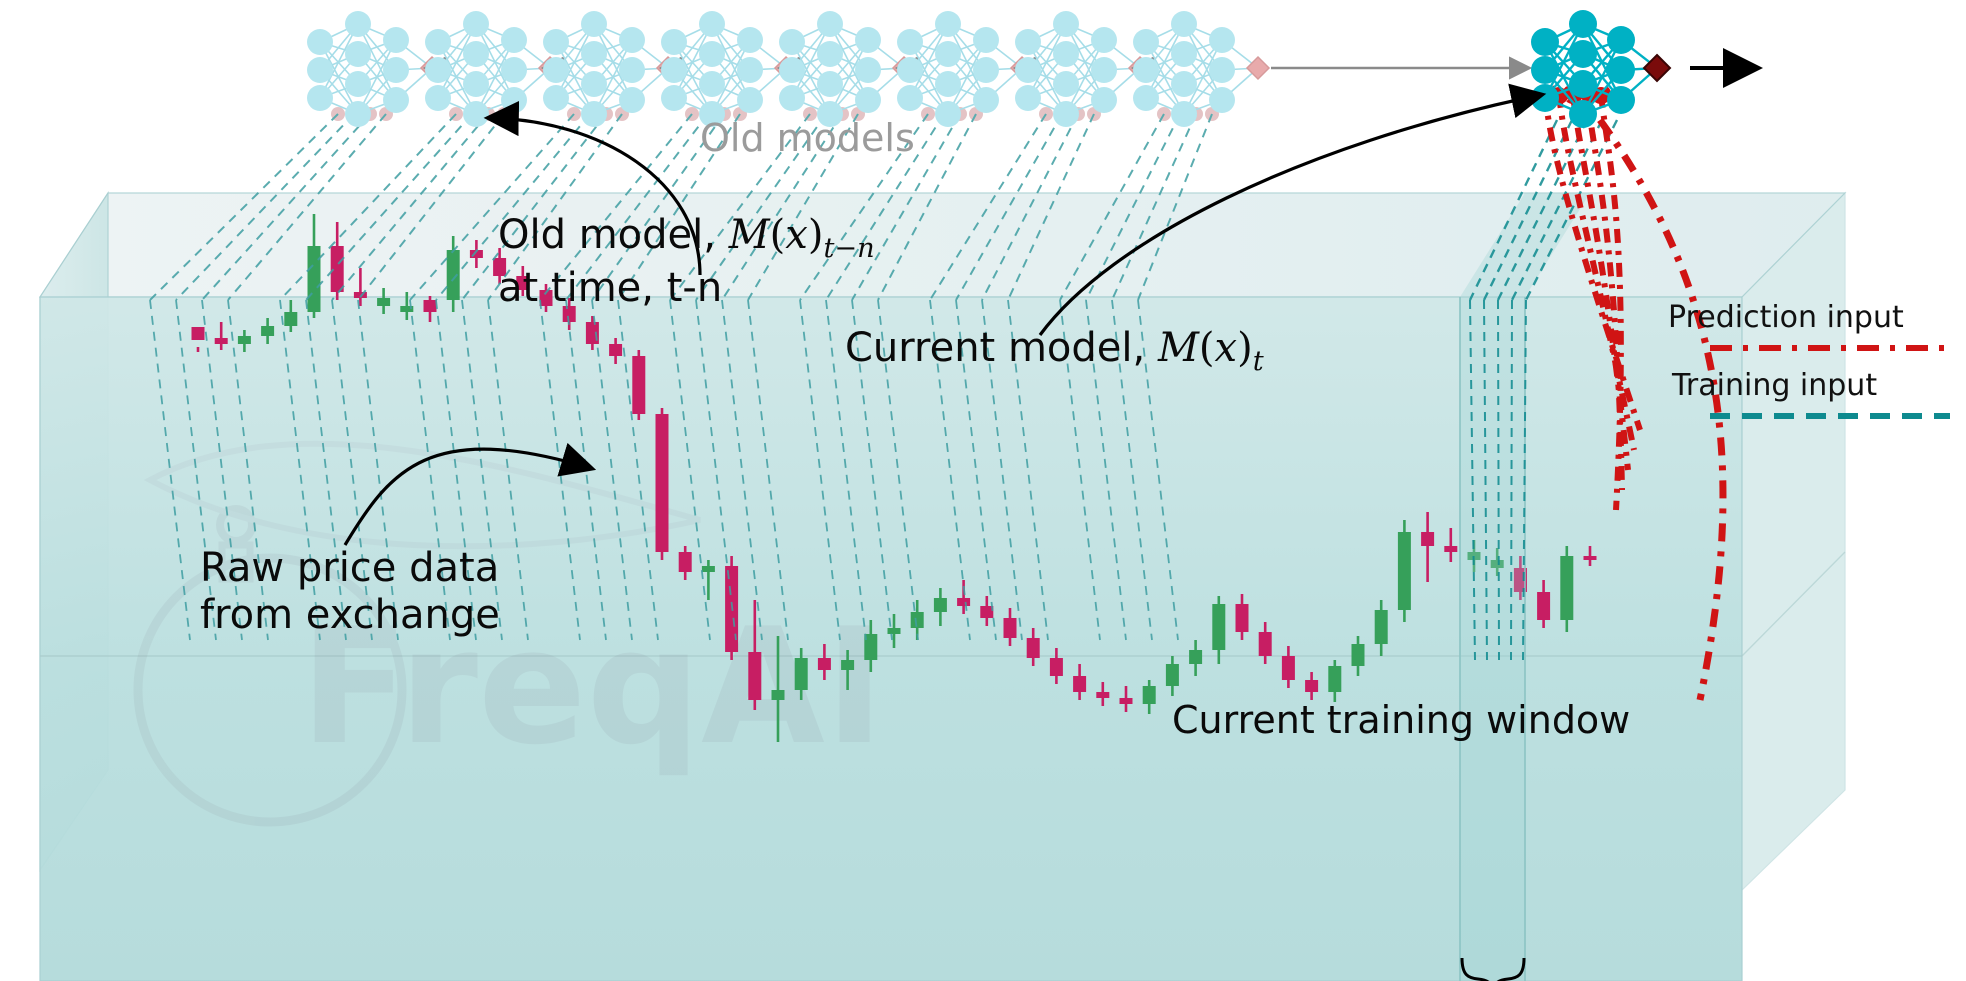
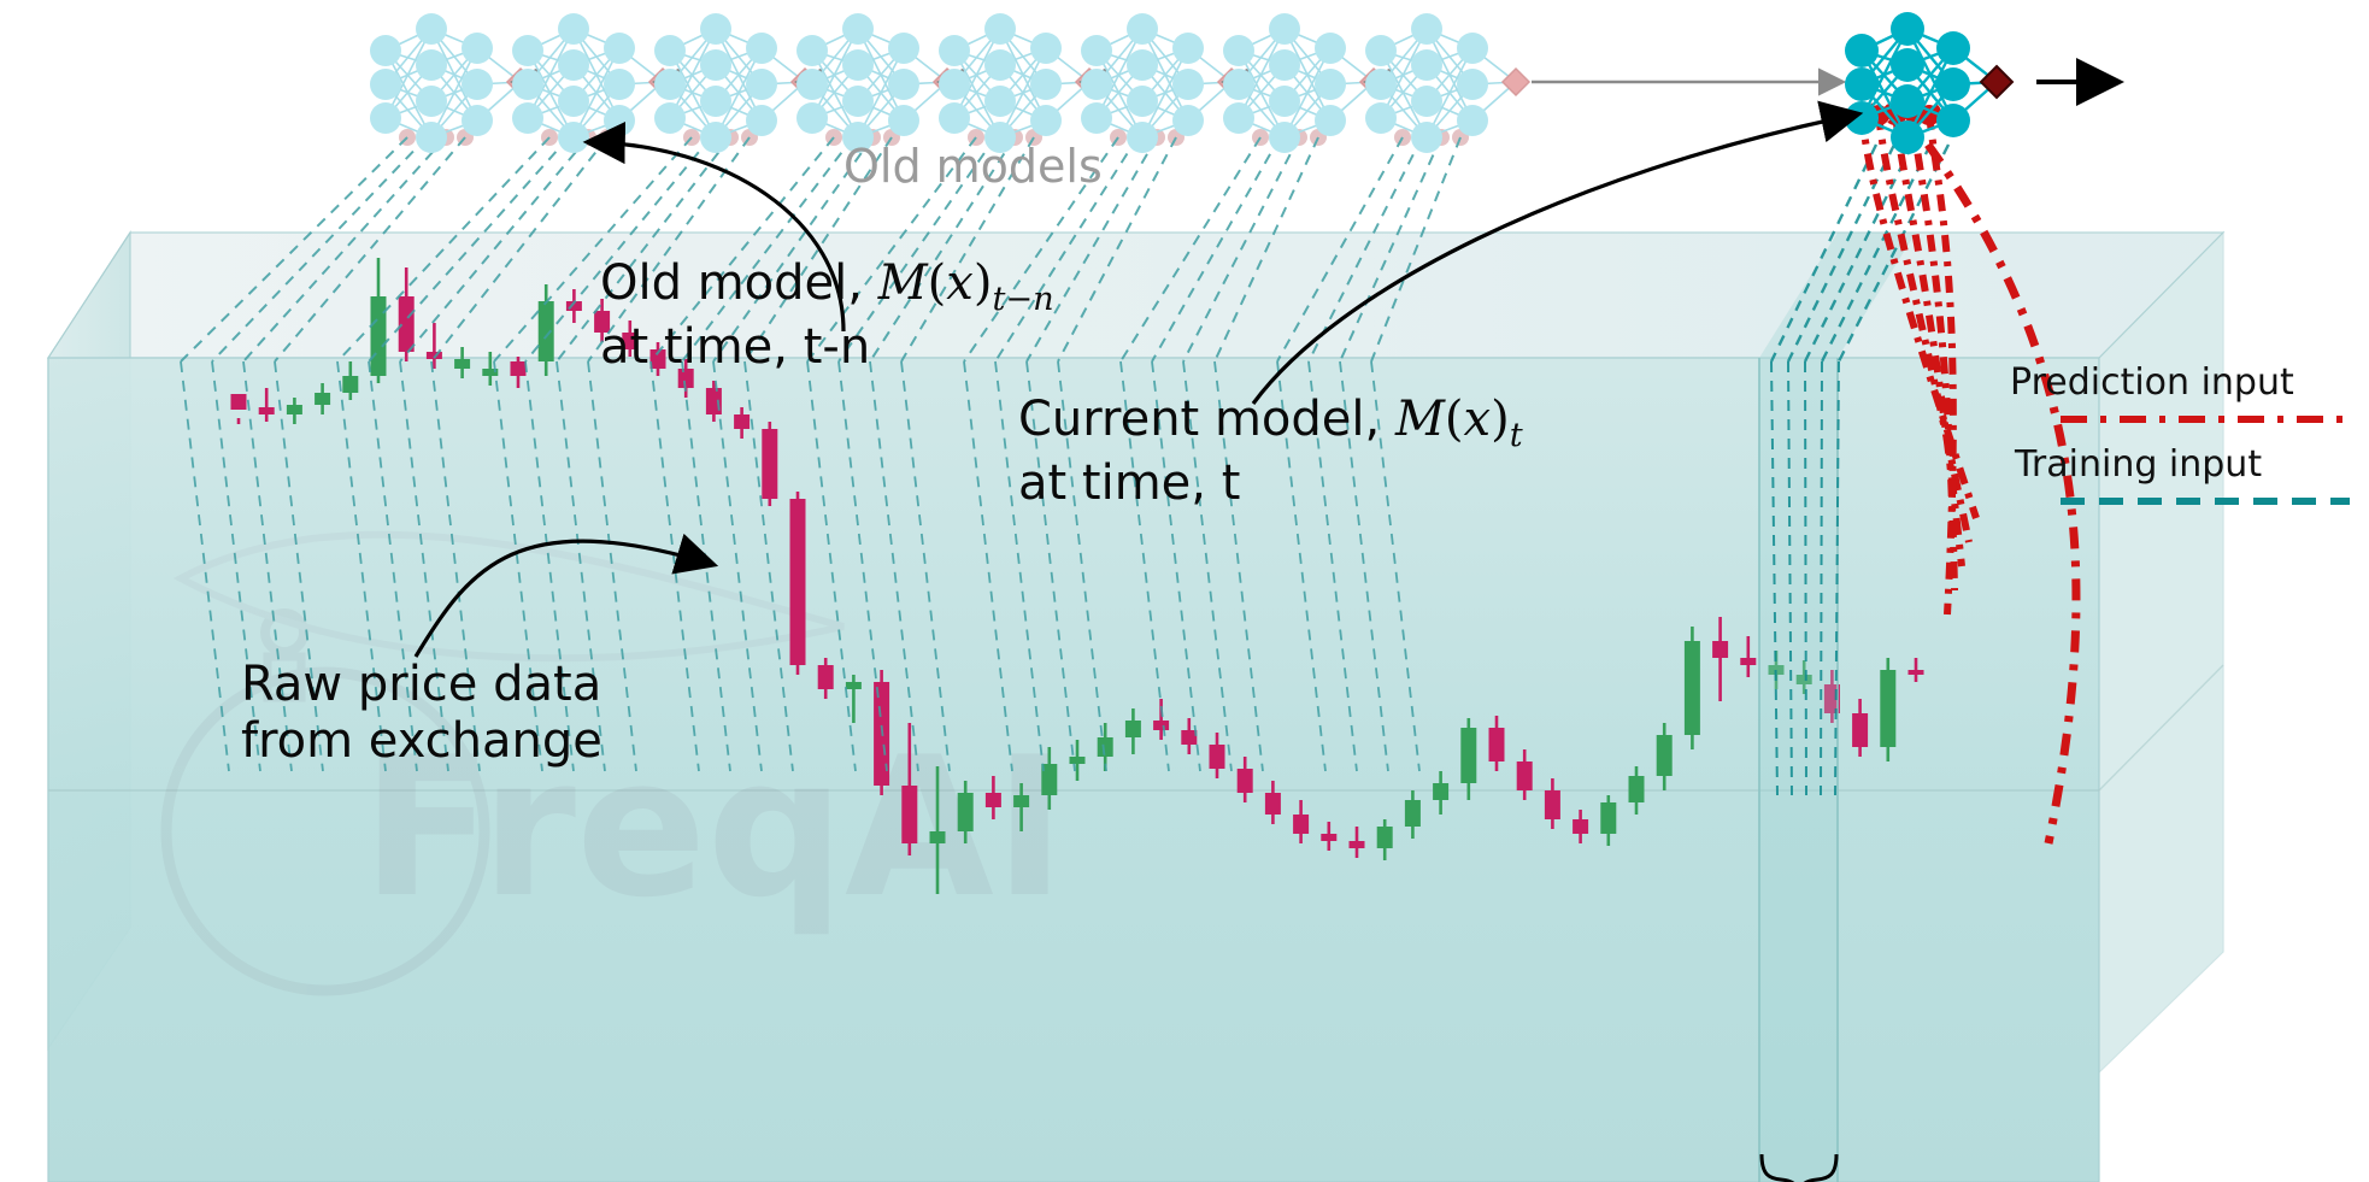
  FreqAI
  Old models
  Old model, M(x)t−n
  at time, t-n
  Current model, M(x)t
+ at time, t
  Raw price data
  from exchange
- Current training window
  Prediction input
  Training input
